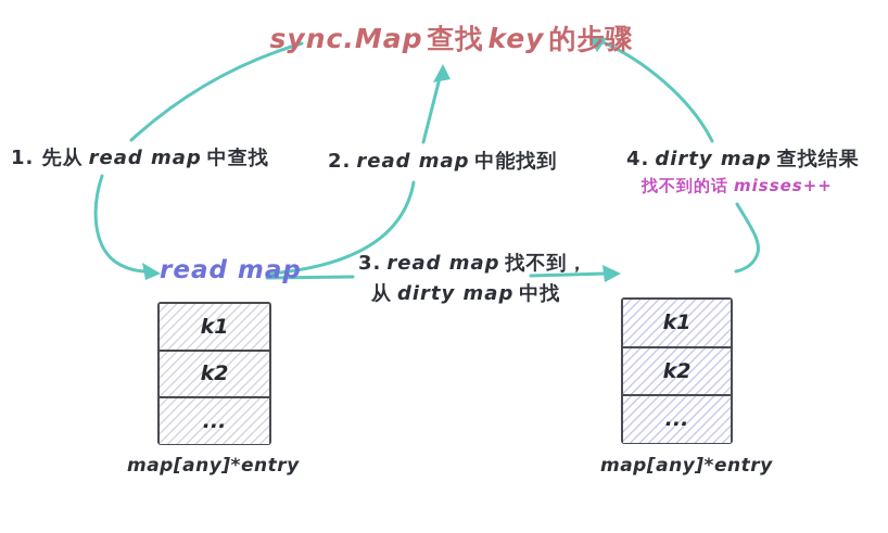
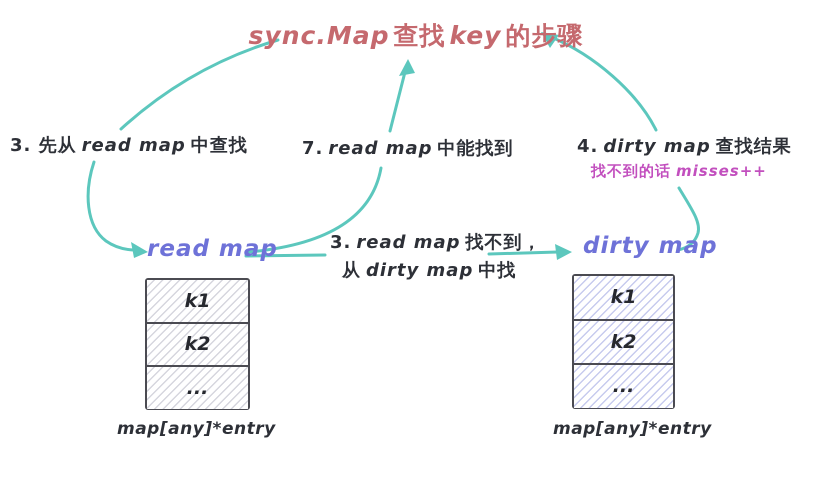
  sync.Map 查找 key 的步骤
- 1. 先从 read map 中查找
+ 3. 先从 read map 中查找
- 2. read map 中能找到
+ 7. read map 中能找到
  3. read map 找不到，
  从 dirty map 中找
  4. dirty map 查找结果
  找不到的话 misses++
  read map
+ dirty map
  k1
  k2
  ...
  k1
  k2
  ...
  map[any]*entry
  map[any]*entry
